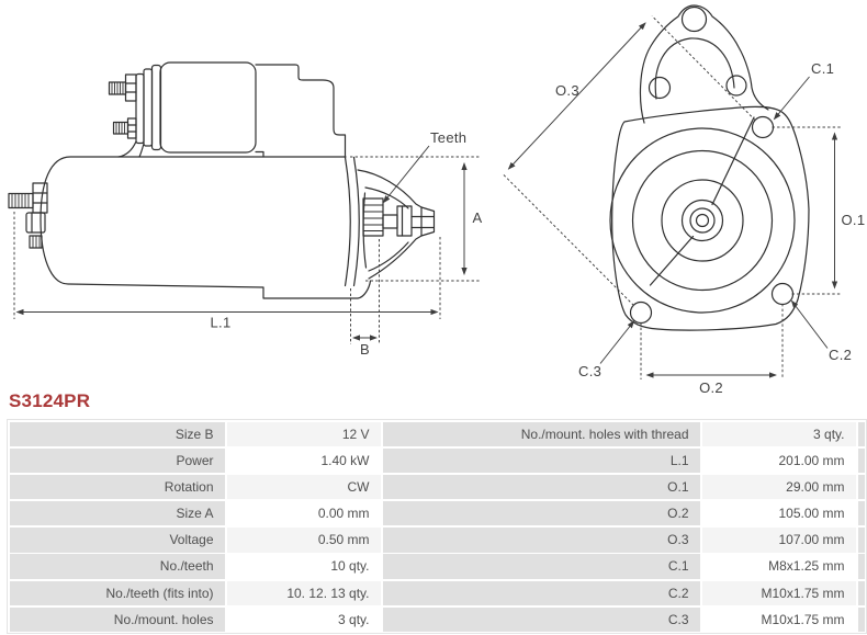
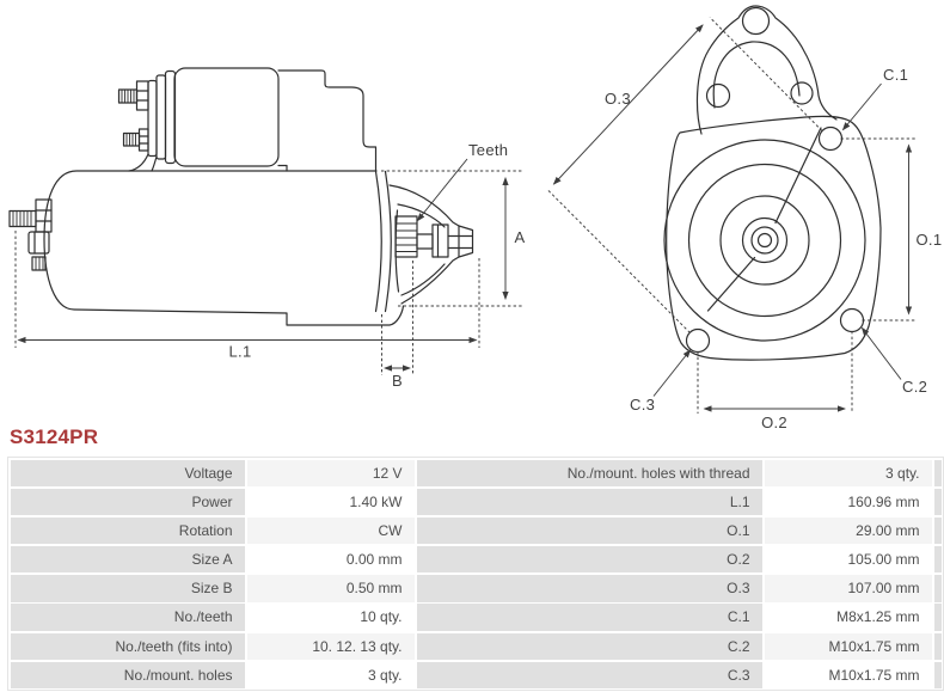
  Teeth
  A
  L.1
  B
  O.3
  C.1
  O.1
  C.3
  O.2
  C.2
  S3124PR
- Size B
+ Voltage
  12 V
  No./mount. holes with thread
  3 qty.
  Power
  1.40 kW
  L.1
- 201.00 mm
+ 160.96 mm
  Rotation
  CW
  O.1
  29.00 mm
  Size A
  0.00 mm
  O.2
  105.00 mm
- Voltage
+ Size B
  0.50 mm
  O.3
  107.00 mm
  No./teeth
  10 qty.
  C.1
  M8x1.25 mm
  No./teeth (fits into)
  10. 12. 13 qty.
  C.2
  M10x1.75 mm
  No./mount. holes
  3 qty.
  C.3
  M10x1.75 mm
